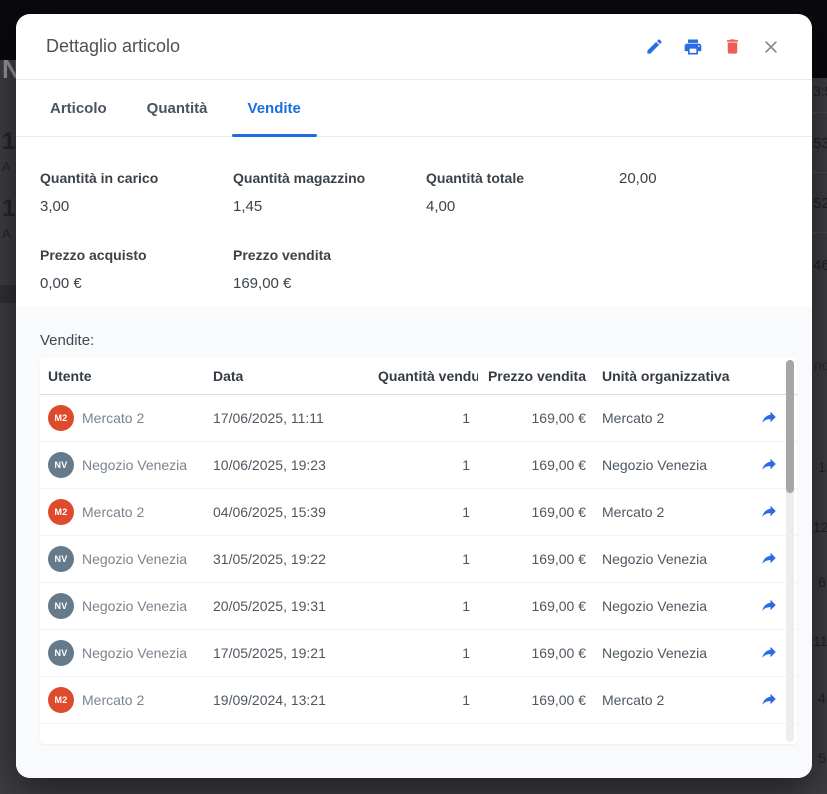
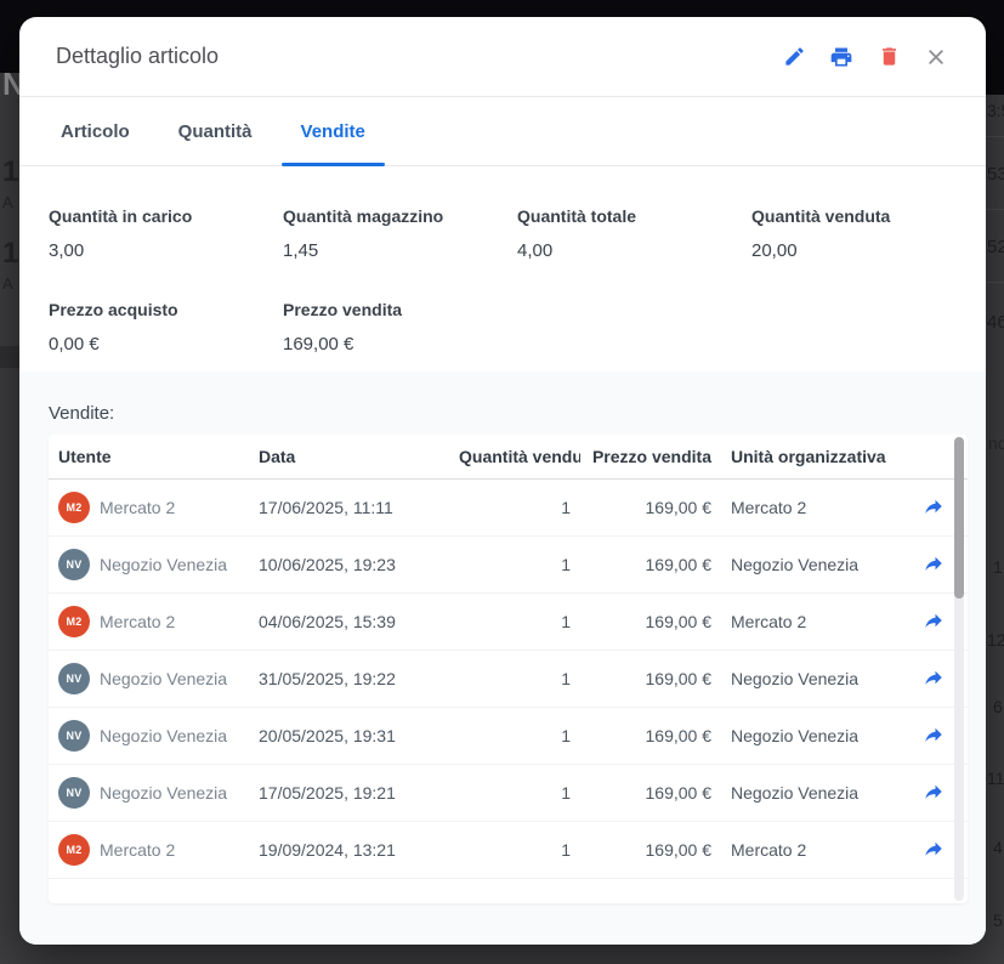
  N
  1
  1
  53
  52
  46
  1
  12
  6
  11
  4
  5
  Dettaglio articolo
  Articolo
  Quantità
  Vendite
  Quantità in carico
  3,00
  Quantità magazzino
  1,45
  Quantità totale
  4,00
+ Quantità venduta
  20,00
  Prezzo acquisto
  0,00 €
  Prezzo vendita
  169,00 €
  Vendite:
  Utente
  Data
  Quantità vendu
  Prezzo vendita
  Unità organizzativa
  M2
  Mercato 2
  17/06/2025, 11:11
  1
  169,00 €
  Mercato 2
  NV
  Negozio Venezia
  10/06/2025, 19:23
  1
  169,00 €
  Negozio Venezia
  M2
  Mercato 2
  04/06/2025, 15:39
  1
  169,00 €
  Mercato 2
  NV
  Negozio Venezia
  31/05/2025, 19:22
  1
  169,00 €
  Negozio Venezia
  NV
  Negozio Venezia
  20/05/2025, 19:31
  1
  169,00 €
  Negozio Venezia
  NV
  Negozio Venezia
  17/05/2025, 19:21
  1
  169,00 €
  Negozio Venezia
  M2
  Mercato 2
  19/09/2024, 13:21
  1
  169,00 €
  Mercato 2
